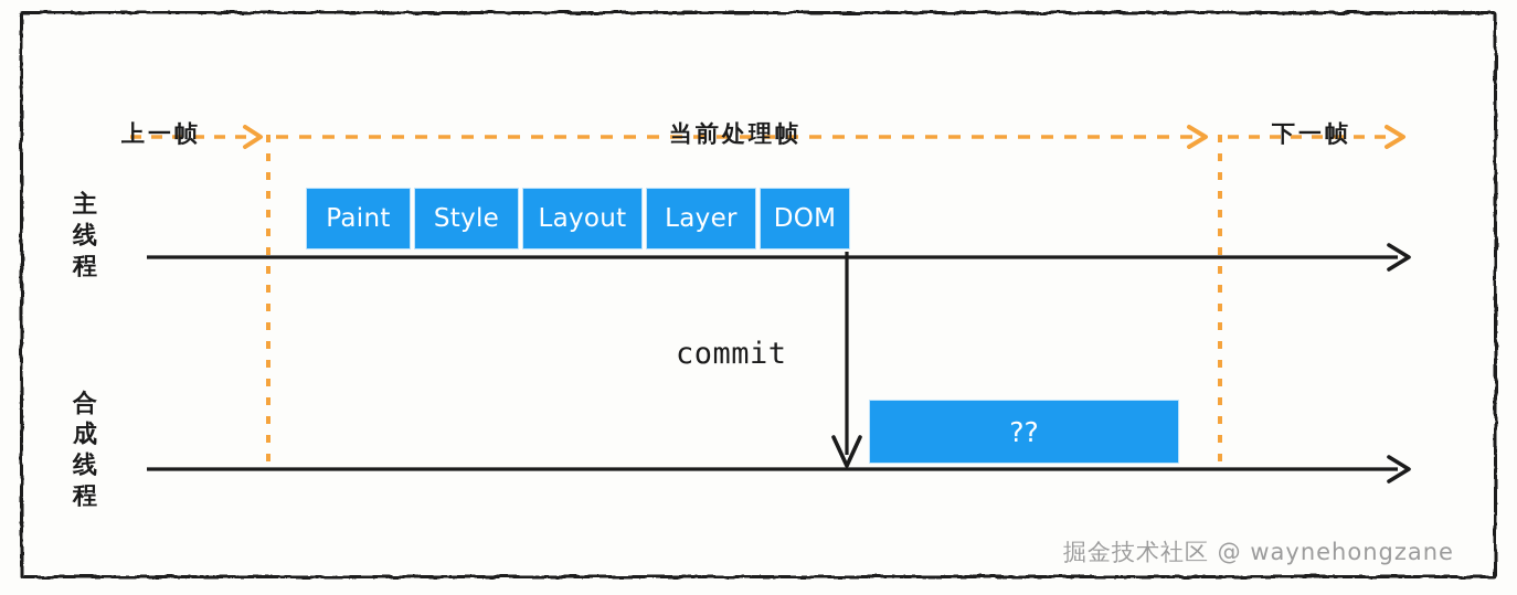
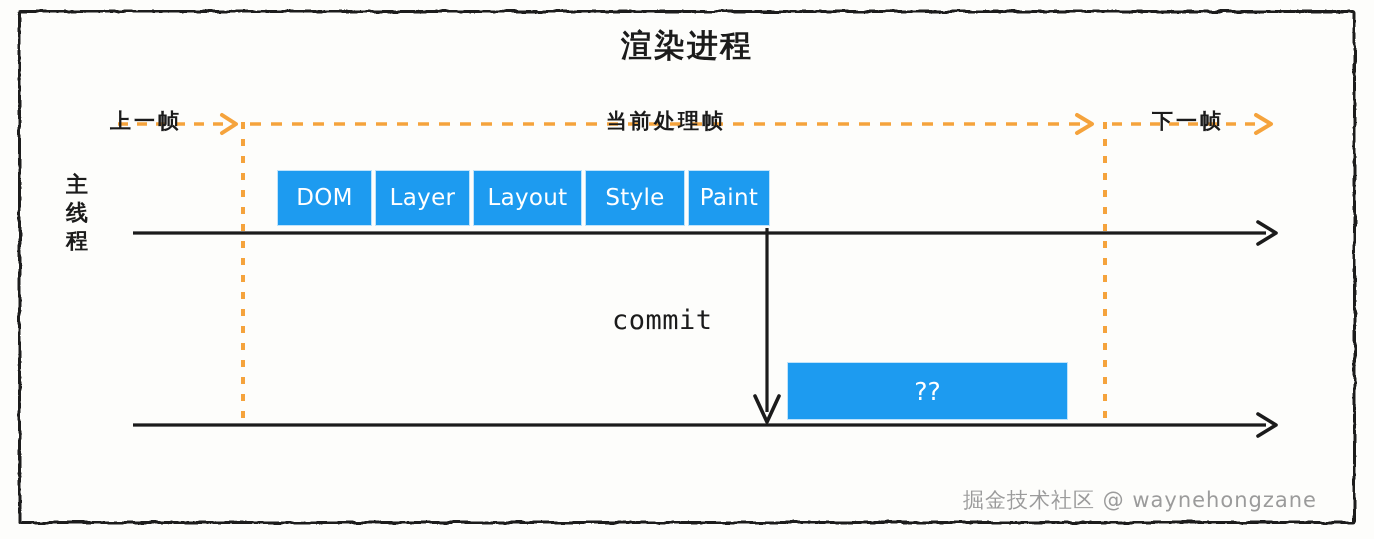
+ 渲染进程
  上一帧
  当前处理帧
  下一帧
  主线程
- 合成线程
- Paint
+ DOM
- Style
+ Layer
  Layout
- Layer
+ Style
- DOM
+ Paint
  ??
  commit
  掘金技术社区 @ waynehongzane
